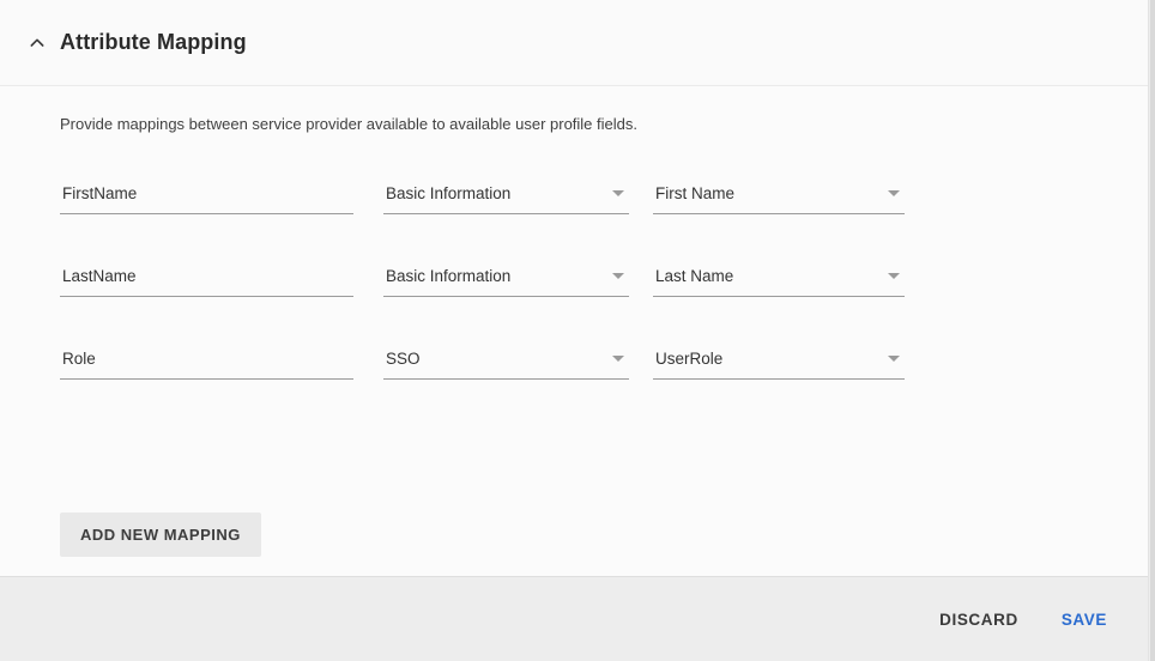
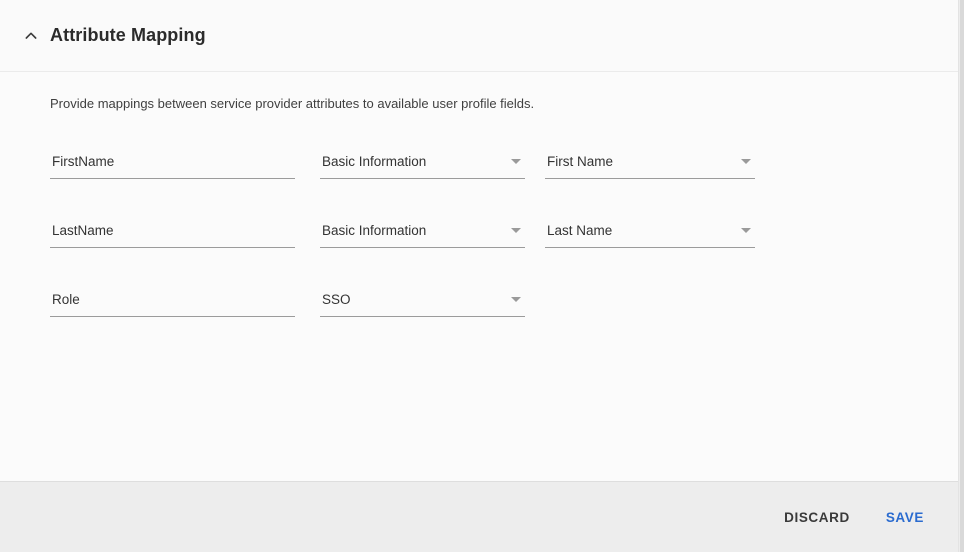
  Attribute Mapping
- Provide mappings between service provider available to available user profile fields.
+ Provide mappings between service provider attributes to available user profile fields.
  FirstName
  Basic Information
  First Name
  LastName
  Basic Information
  Last Name
  Role
  SSO
- UserRole
- ADD NEW MAPPING
  DISCARD
  SAVE
